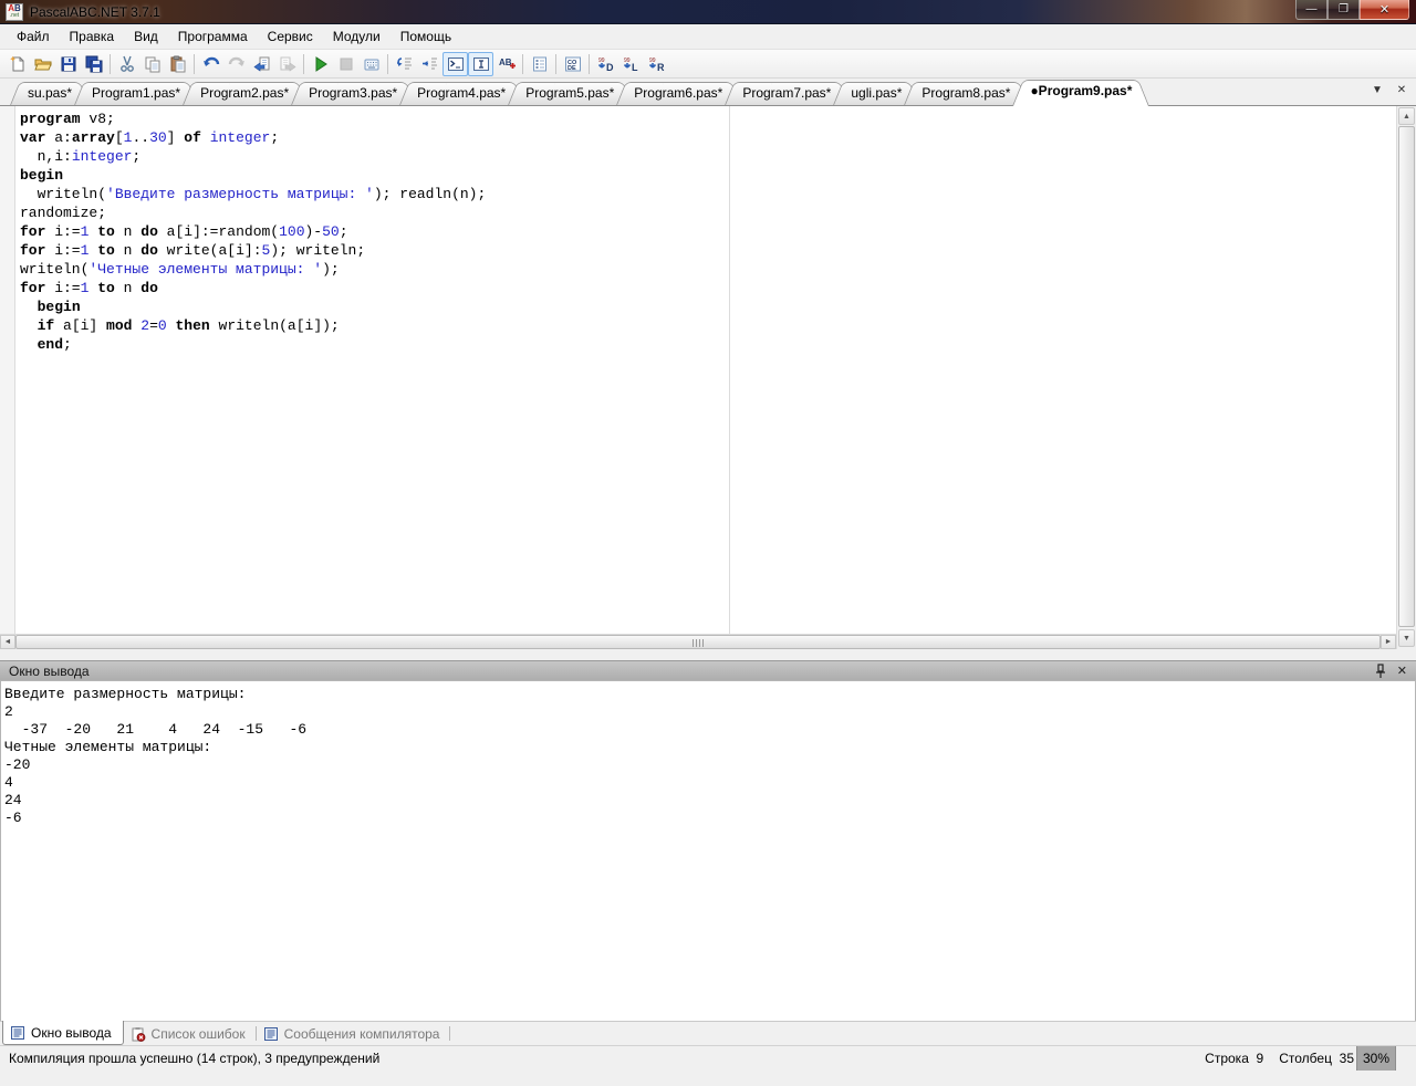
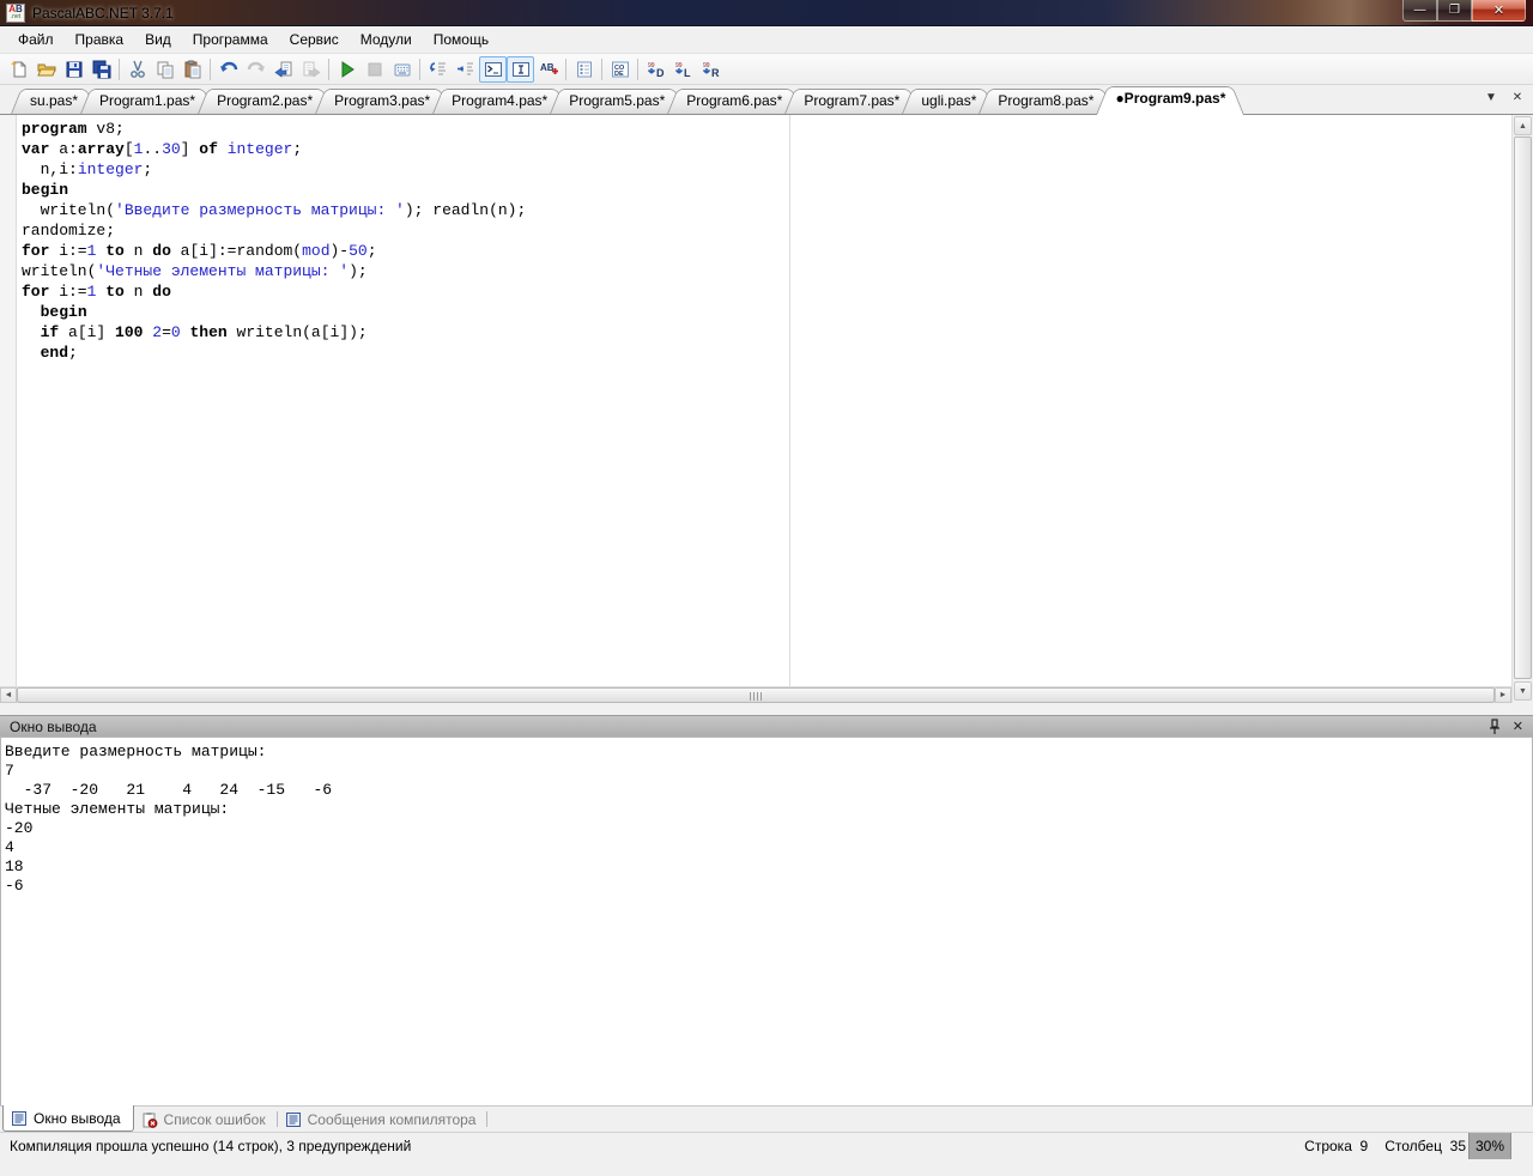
  AB
  PascalABC.NET 3.7.1
  —
  ❐
  ✕
  Файл
  Правка
  Вид
  Программа
  Сервис
  Модули
  Помощь
  AB
  D
  L
  R
  su.pas*
  Program1.pas*
  Program2.pas*
  Program3.pas*
  Program4.pas*
  Program5.pas*
  Program6.pas*
  Program7.pas*
  ugli.pas*
  Program8.pas*
  ●Program9.pas*
  ▼
  ✕
  program v8;
  var a:array[1..30] of integer;
  n,i:integer;
  begin
  writeln('Введите размерность матрицы: '); readln(n);
  randomize;
- for i:=1 to n do a[i]:=random(100)-50;
+ for i:=1 to n do a[i]:=random(mod)-50;
- for i:=1 to n do write(a[i]:5); writeln;
  writeln('Четные элементы матрицы: ');
  for i:=1 to n do
  begin
- if a[i] mod 2=0 then writeln(a[i]);
+ if a[i] 100 2=0 then writeln(a[i]);
  end;
  Окно вывода
  ✕
  Введите размерность матрицы:
- 2
+ 7
  -37 -20 21 4 24 -15 -6
  Четные элементы матрицы:
  -20
  4
- 24
+ 18
  -6
  Окно вывода
  Список ошибок
  Сообщения компилятора
  Компиляция прошла успешно (14 строк), 3 предупреждений
  Строка 9
  Столбец 35
  30%
